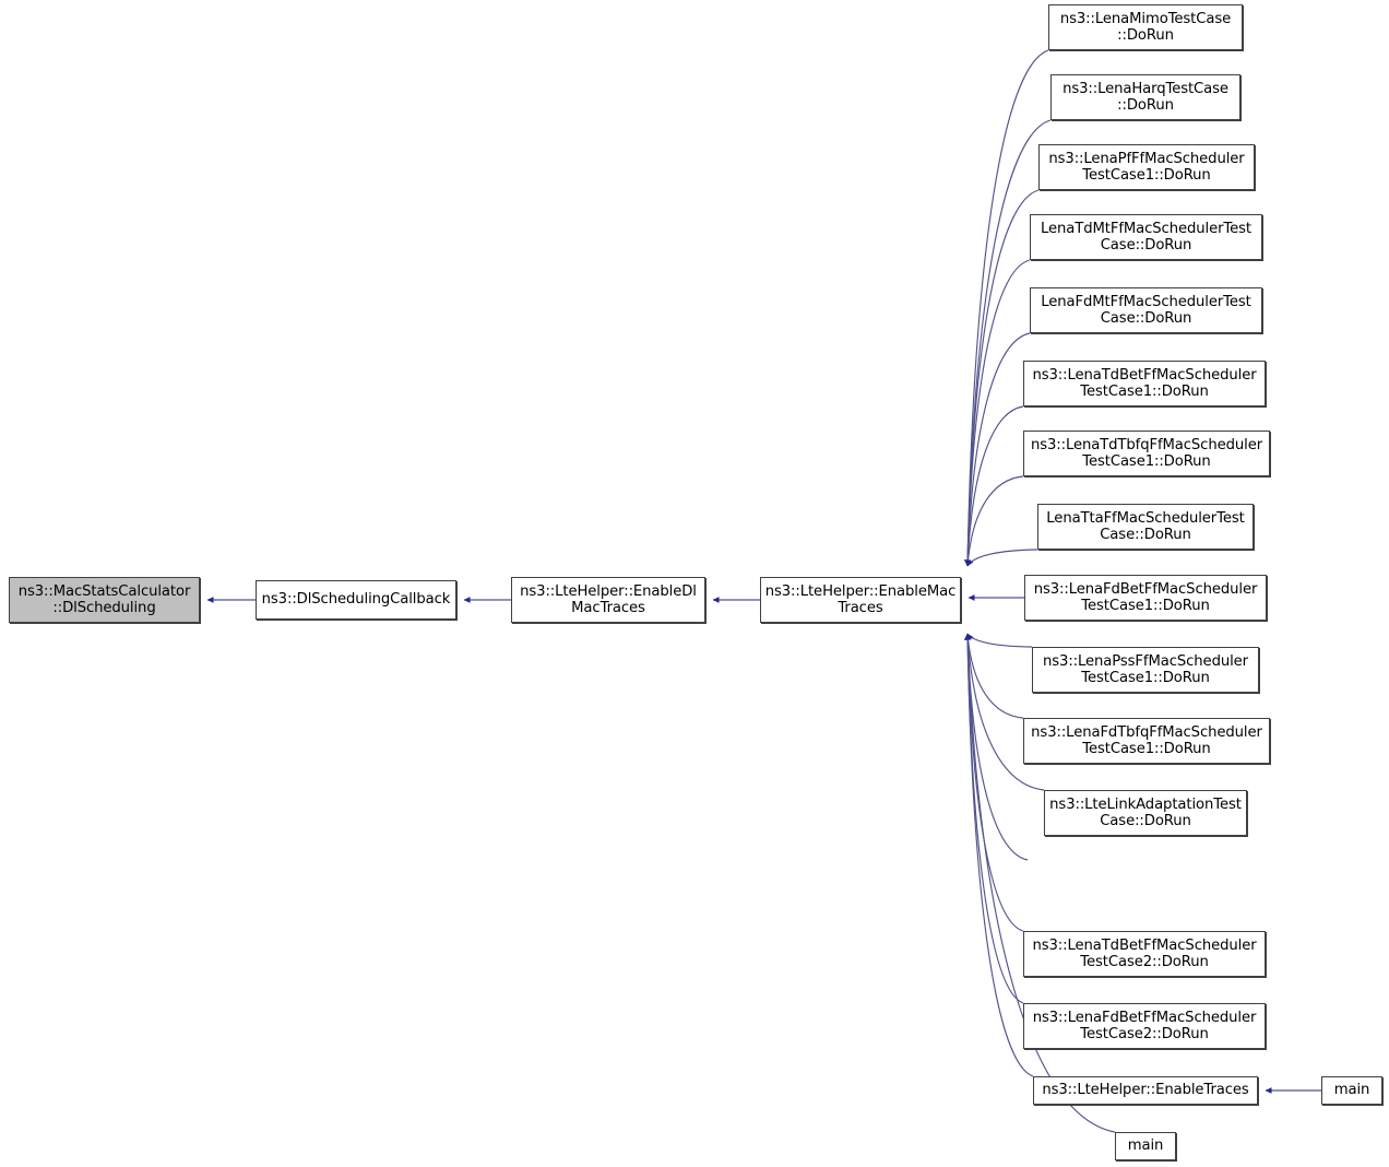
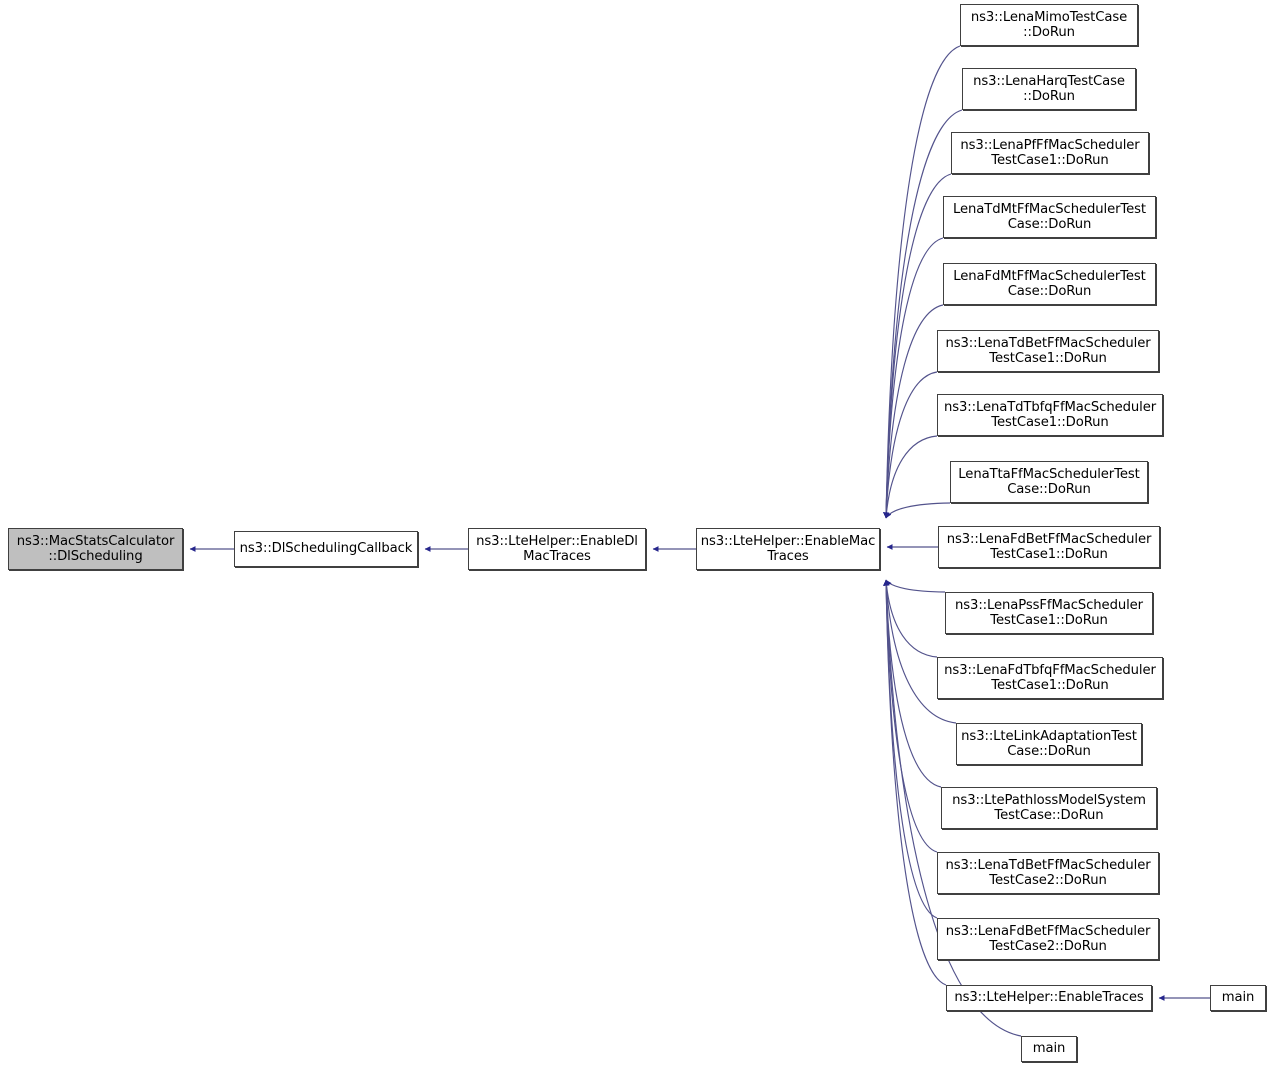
  ns3::MacStatsCalculator
  ::DlScheduling
  ns3::DlSchedulingCallback
  ns3::LteHelper::EnableDl
  MacTraces
  ns3::LteHelper::EnableMac
  Traces
  ns3::LenaMimoTestCase
  ::DoRun
  ns3::LenaHarqTestCase
  ::DoRun
  ns3::LenaPfFfMacScheduler
  TestCase1::DoRun
  LenaTdMtFfMacSchedulerTest
  Case::DoRun
  LenaFdMtFfMacSchedulerTest
  Case::DoRun
  ns3::LenaTdBetFfMacScheduler
  TestCase1::DoRun
  ns3::LenaTdTbfqFfMacScheduler
  TestCase1::DoRun
  LenaTtaFfMacSchedulerTest
  Case::DoRun
  ns3::LenaFdBetFfMacScheduler
  TestCase1::DoRun
  ns3::LenaPssFfMacScheduler
  TestCase1::DoRun
  ns3::LenaFdTbfqFfMacScheduler
  TestCase1::DoRun
  ns3::LteLinkAdaptationTest
  Case::DoRun
+ ns3::LtePathlossModelSystem
+ TestCase::DoRun
  ns3::LenaTdBetFfMacScheduler
  TestCase2::DoRun
  ns3::LenaFdBetFfMacScheduler
  TestCase2::DoRun
  ns3::LteHelper::EnableTraces
  main
  main
